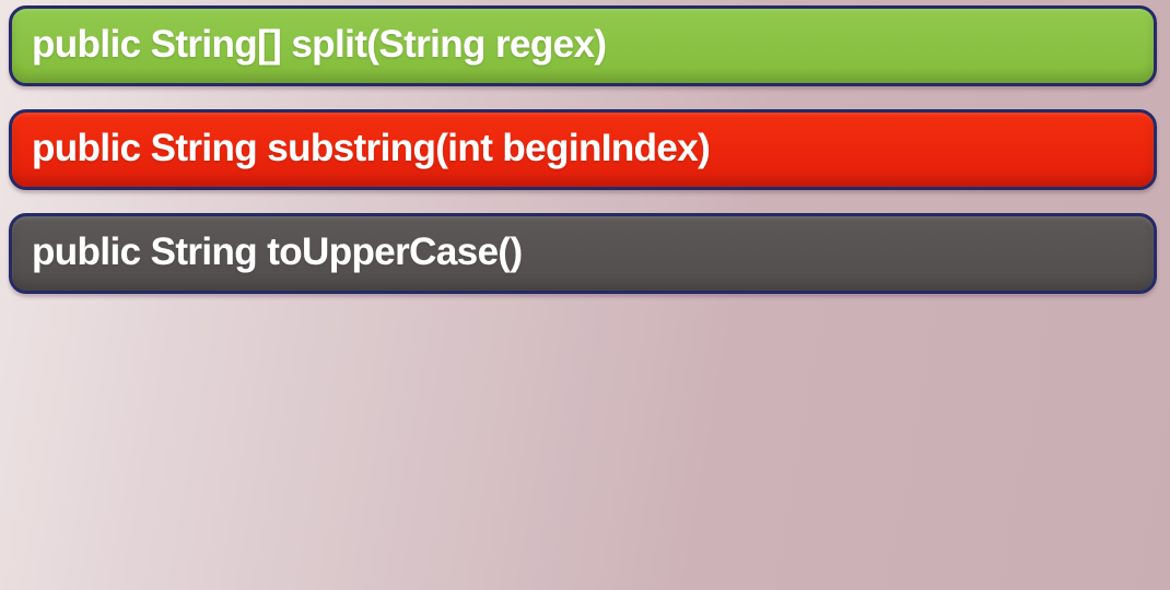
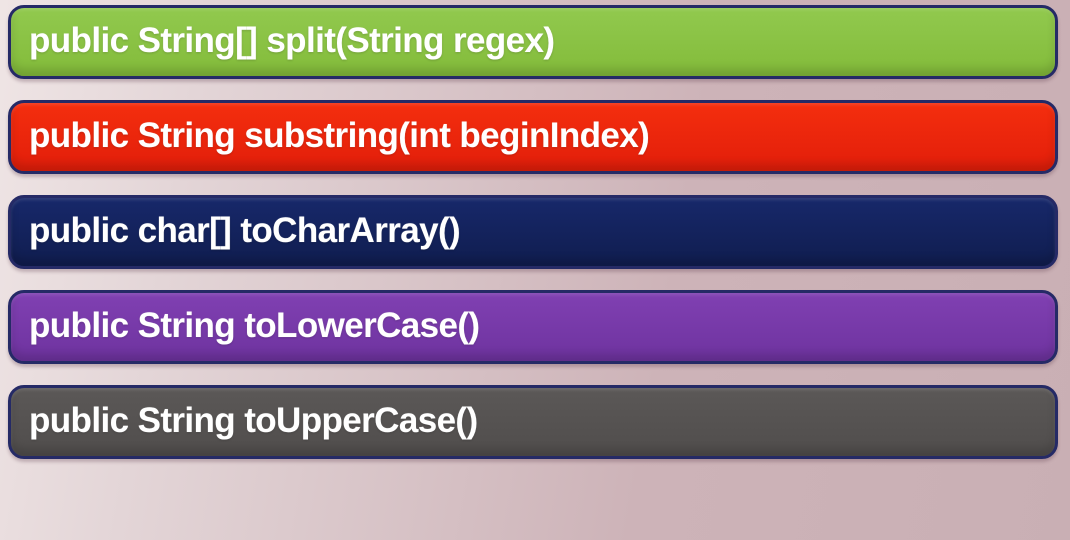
  public String[] split(String regex)
  public String substring(int beginIndex)
+ public char[] toCharArray()
+ public String toLowerCase()
  public String toUpperCase()
